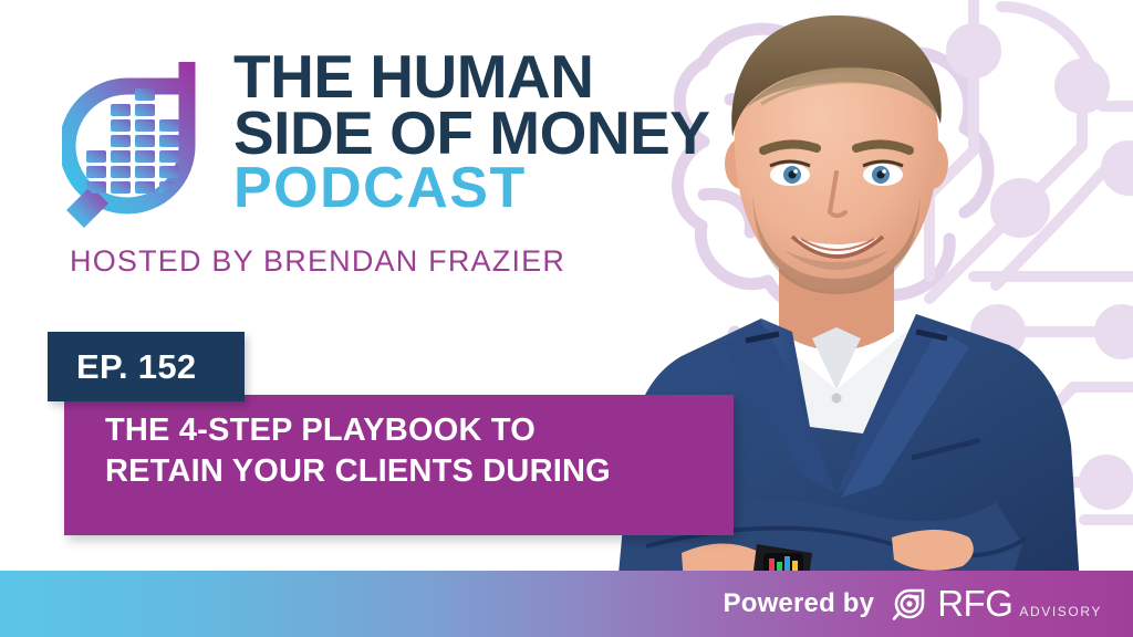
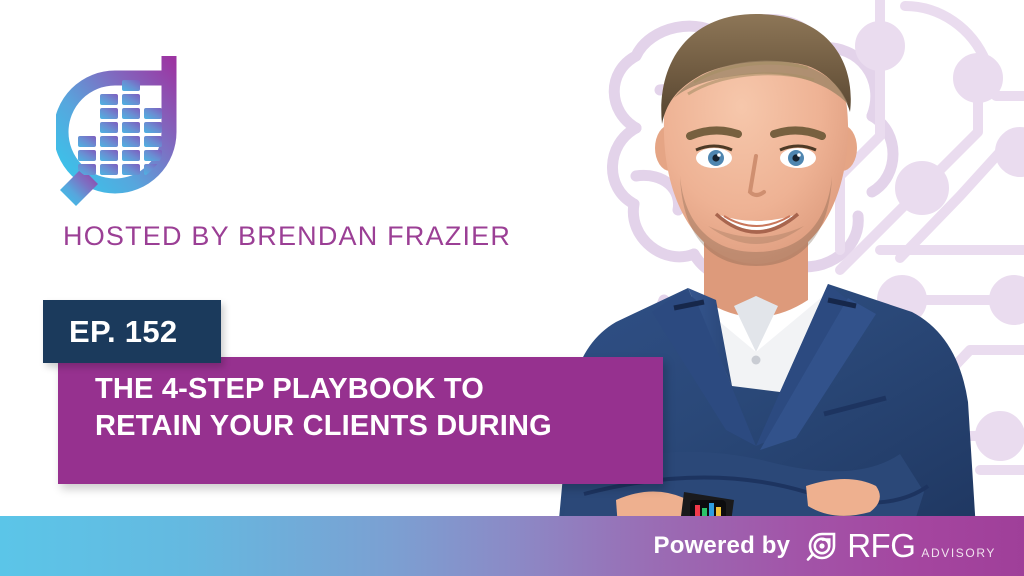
- THE HUMAN
- SIDE OF MONEY
- PODCAST
  HOSTED BY BRENDAN FRAZIER
  EP. 152
  THE 4-STEP PLAYBOOK TO
  RETAIN YOUR CLIENTS DURING
  Powered by
  RFG
  ADVISORY
